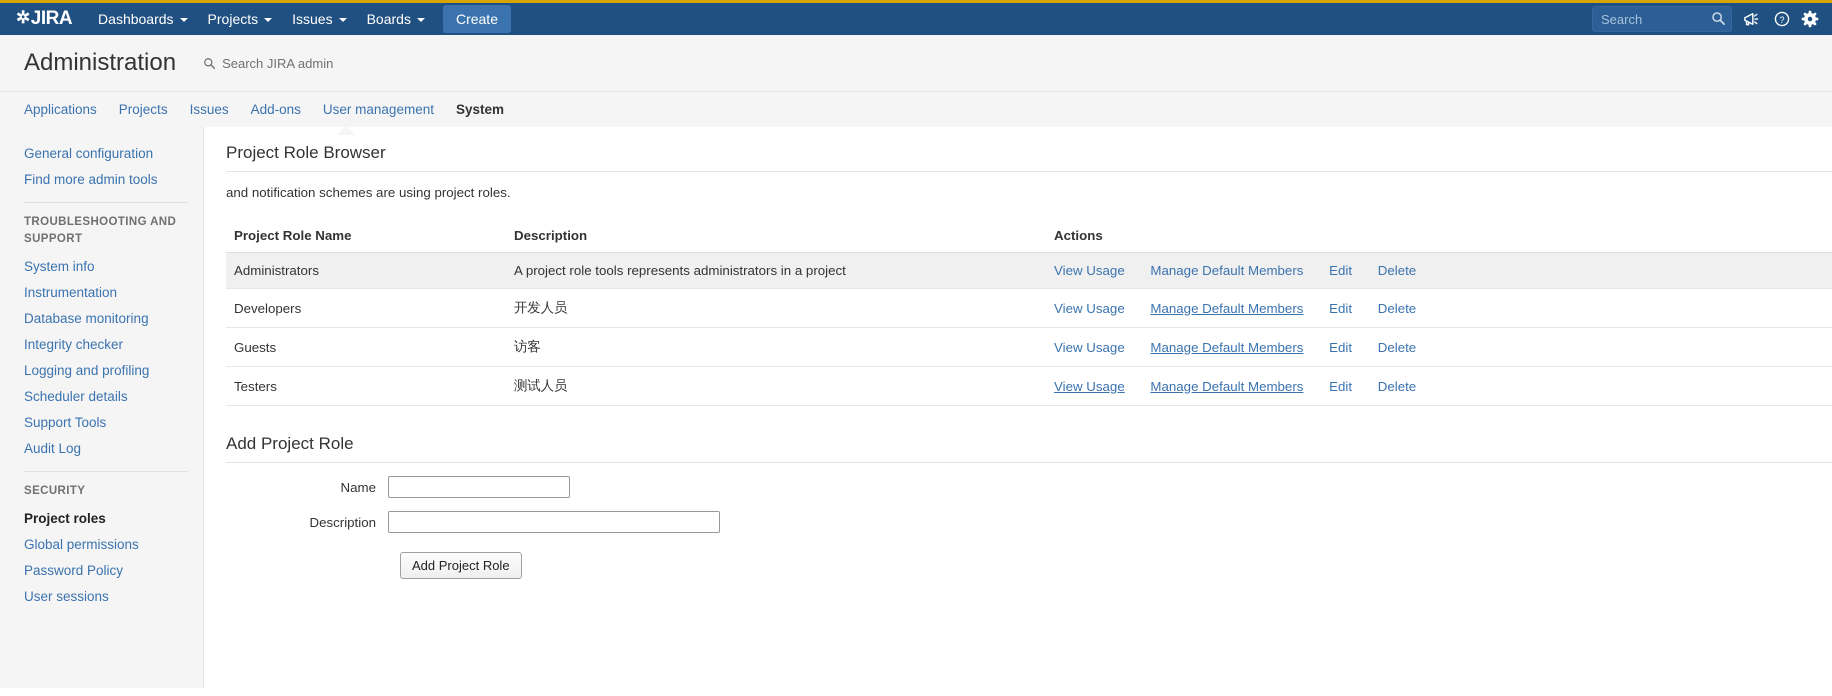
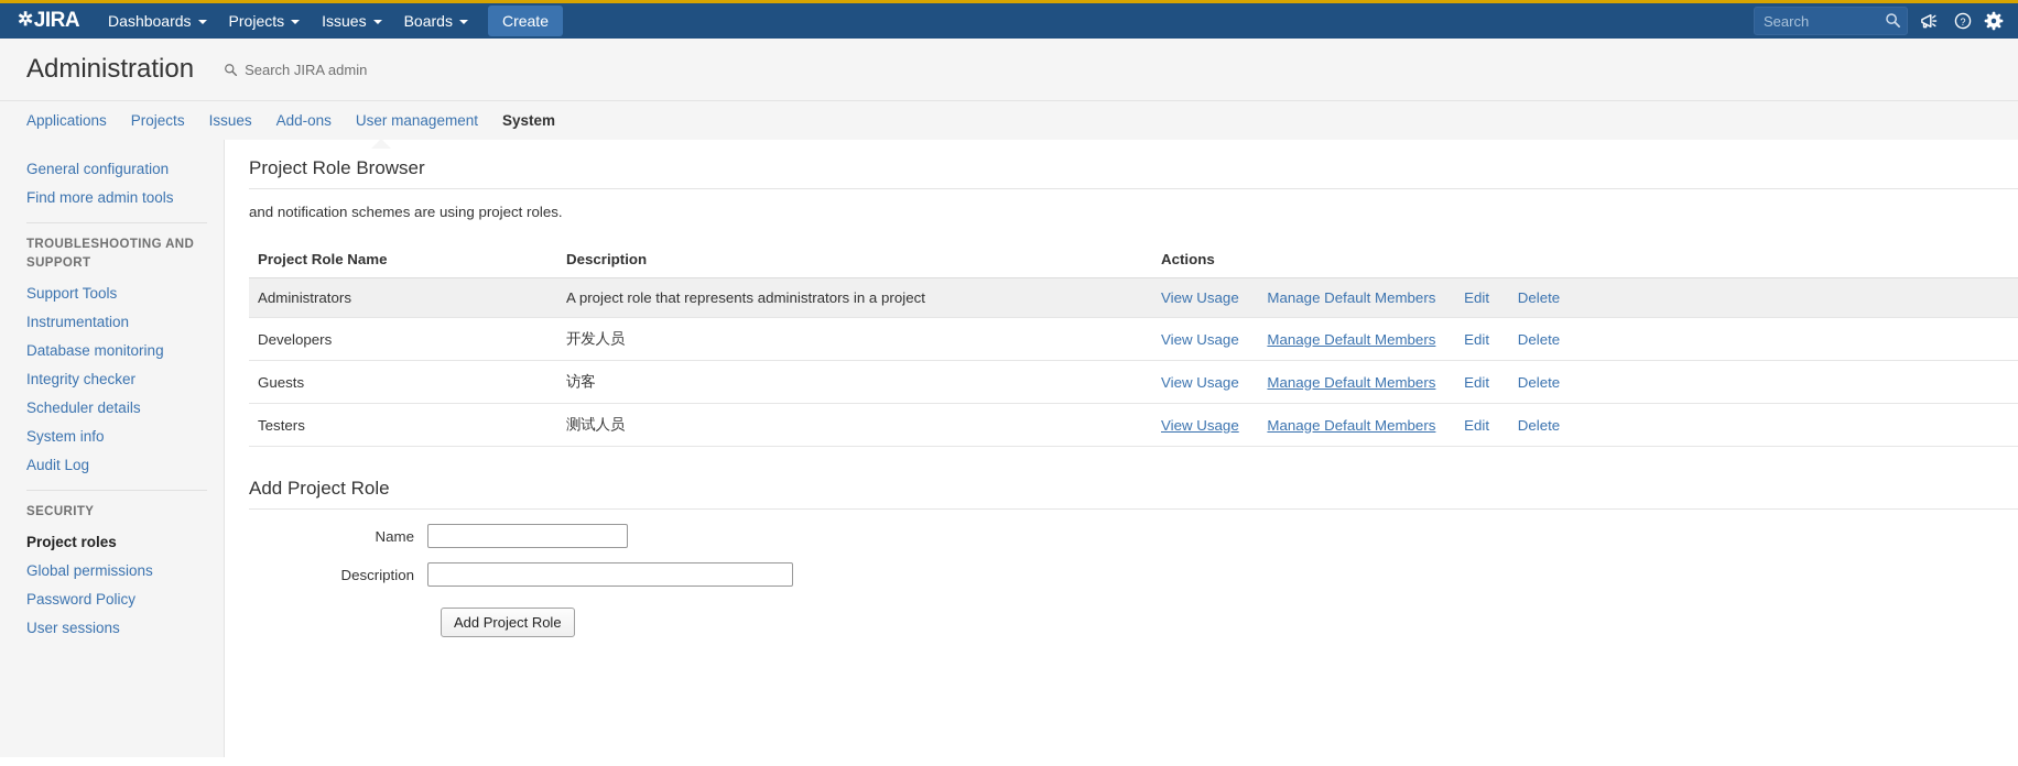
  ✲
  JIRA
  Dashboards
  Projects
  Issues
  Boards
  Create
  Search
  ?
  Administration
  Search JIRA admin
  Applications
  Projects
  Issues
  Add-ons
  User management
  System
  General configuration
  Find more admin tools
  TROUBLESHOOTING AND SUPPORT
- System info
+ Support Tools
  Instrumentation
  Database monitoring
  Integrity checker
- Logging and profiling
  Scheduler details
- Support Tools
+ System info
  Audit Log
  SECURITY
  Project roles
  Global permissions
  Password Policy
  User sessions
  Project Role Browser
  and notification schemes are using project roles.
  Project Role Name	Description	Actions
- Administrators	A project role tools represents administrators in a project	View Usage Manage Default Members Edit Delete
+ Administrators	A project role that represents administrators in a project	View Usage Manage Default Members Edit Delete
  Developers	开发人员	View Usage Manage Default Members Edit Delete
  Guests	访客	View Usage Manage Default Members Edit Delete
  Testers	测试人员	View Usage Manage Default Members Edit Delete
  Add Project Role
  Name
  Description
  Add Project Role
